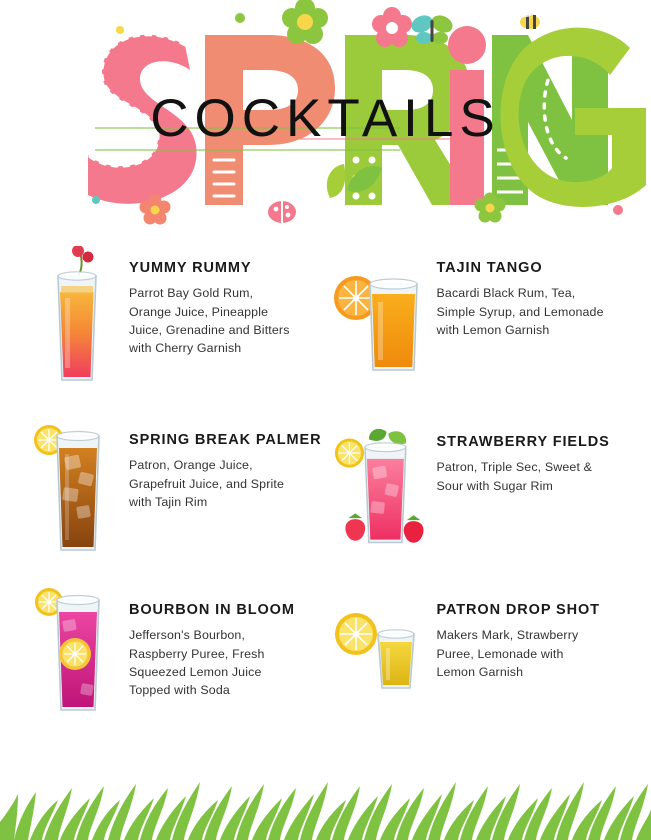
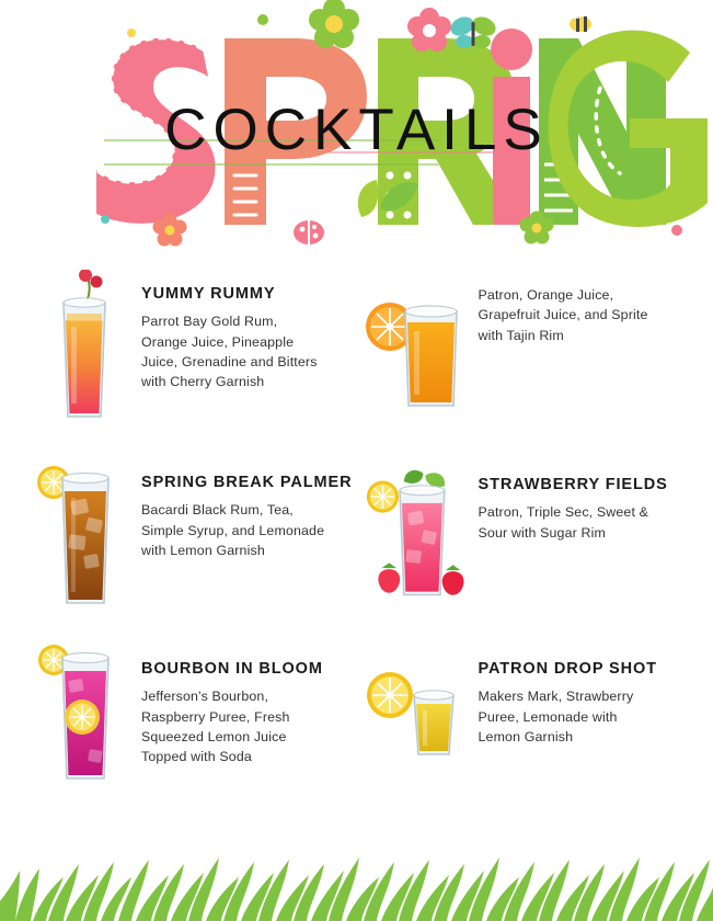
  COCKTAILS
  YUMMY RUMMY
  Parrot Bay Gold Rum, Orange Juice, Pineapple Juice, Grenadine and Bitters with Cherry Garnish
- TAJIN TANGO
- Bacardi Black Rum, Tea, Simple Syrup, and Lemonade with Lemon Garnish
+ Patron, Orange Juice, Grapefruit Juice, and Sprite with Tajin Rim
  SPRING BREAK PALMER
- Patron, Orange Juice, Grapefruit Juice, and Sprite with Tajin Rim
+ Bacardi Black Rum, Tea, Simple Syrup, and Lemonade with Lemon Garnish
  STRAWBERRY FIELDS
  Patron, Triple Sec, Sweet & Sour with Sugar Rim
  BOURBON IN BLOOM
  Jefferson's Bourbon, Raspberry Puree, Fresh Squeezed Lemon Juice Topped with Soda
  PATRON DROP SHOT
  Makers Mark, Strawberry Puree, Lemonade with Lemon Garnish
